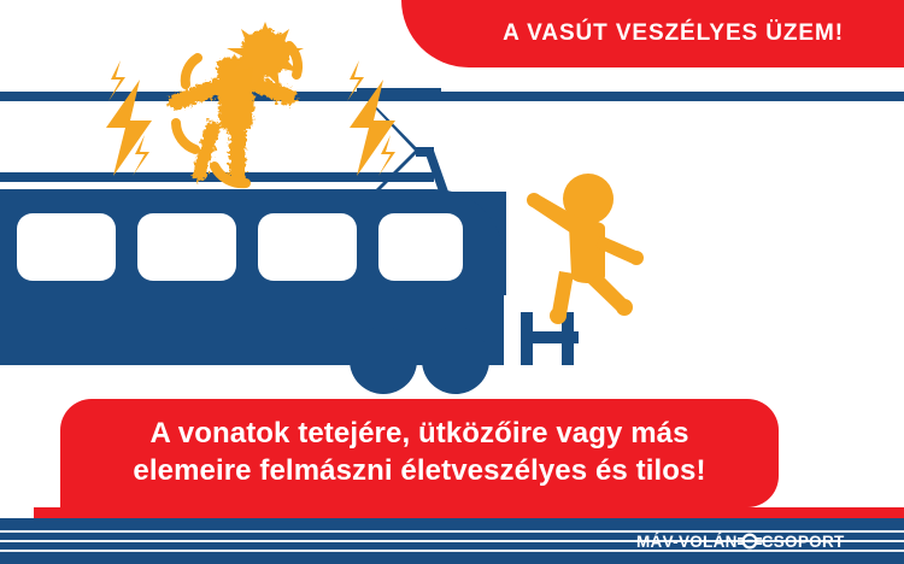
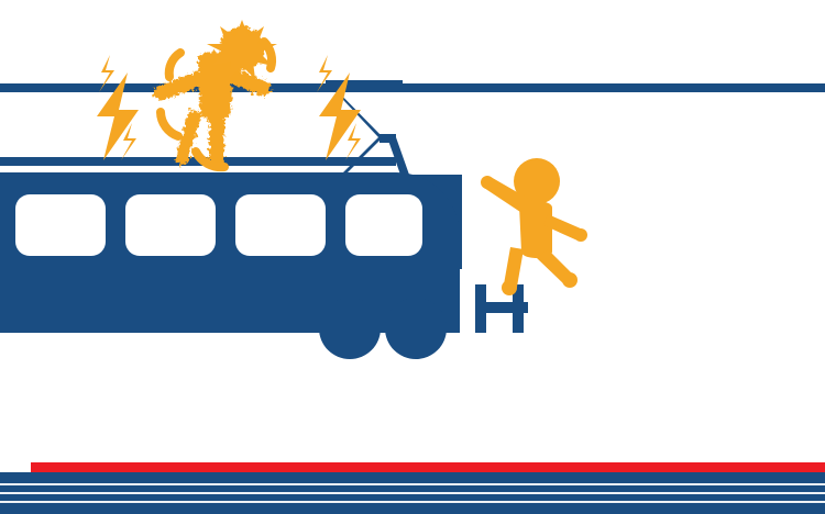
- A VASÚT VESZÉLYES ÜZEM!
- A vonatok tetejére, ütközőire vagy más
- elemeire felmászni életveszélyes és tilos!
- MÁV-VOLÁN CSOPORT
